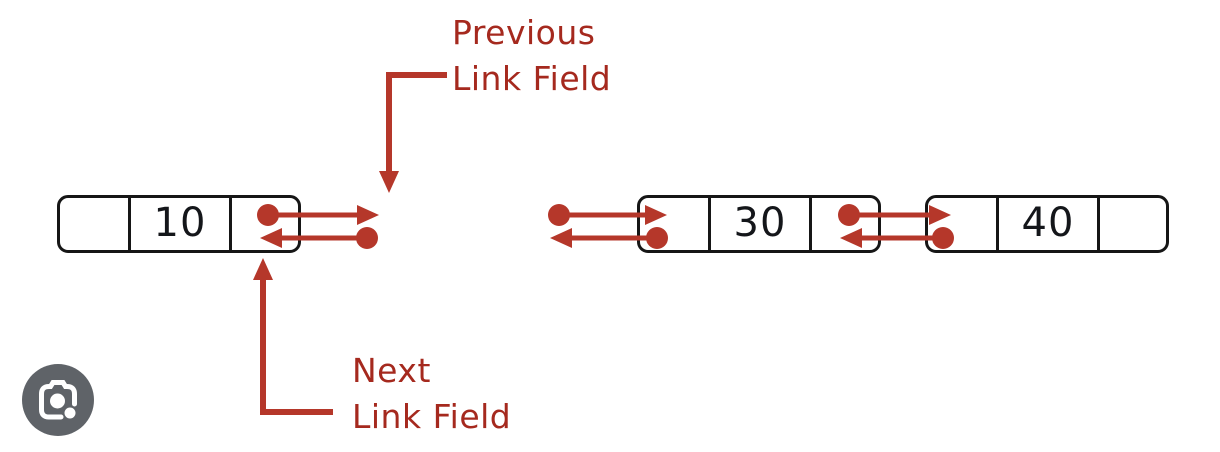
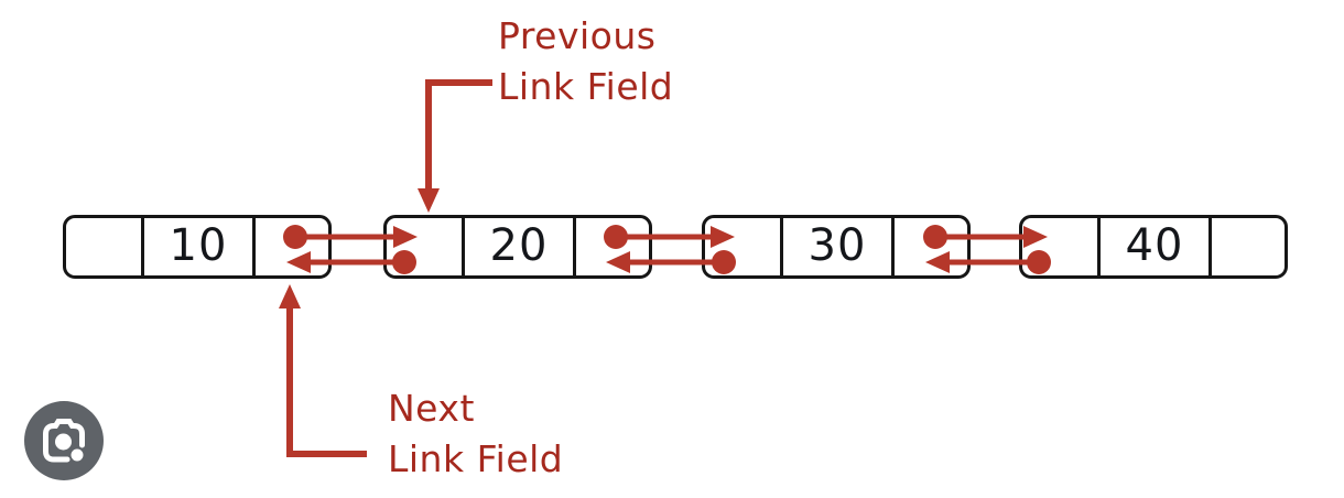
  10
+ 20
  30
  40
  Previous
  Link Field
  Next
  Link Field
